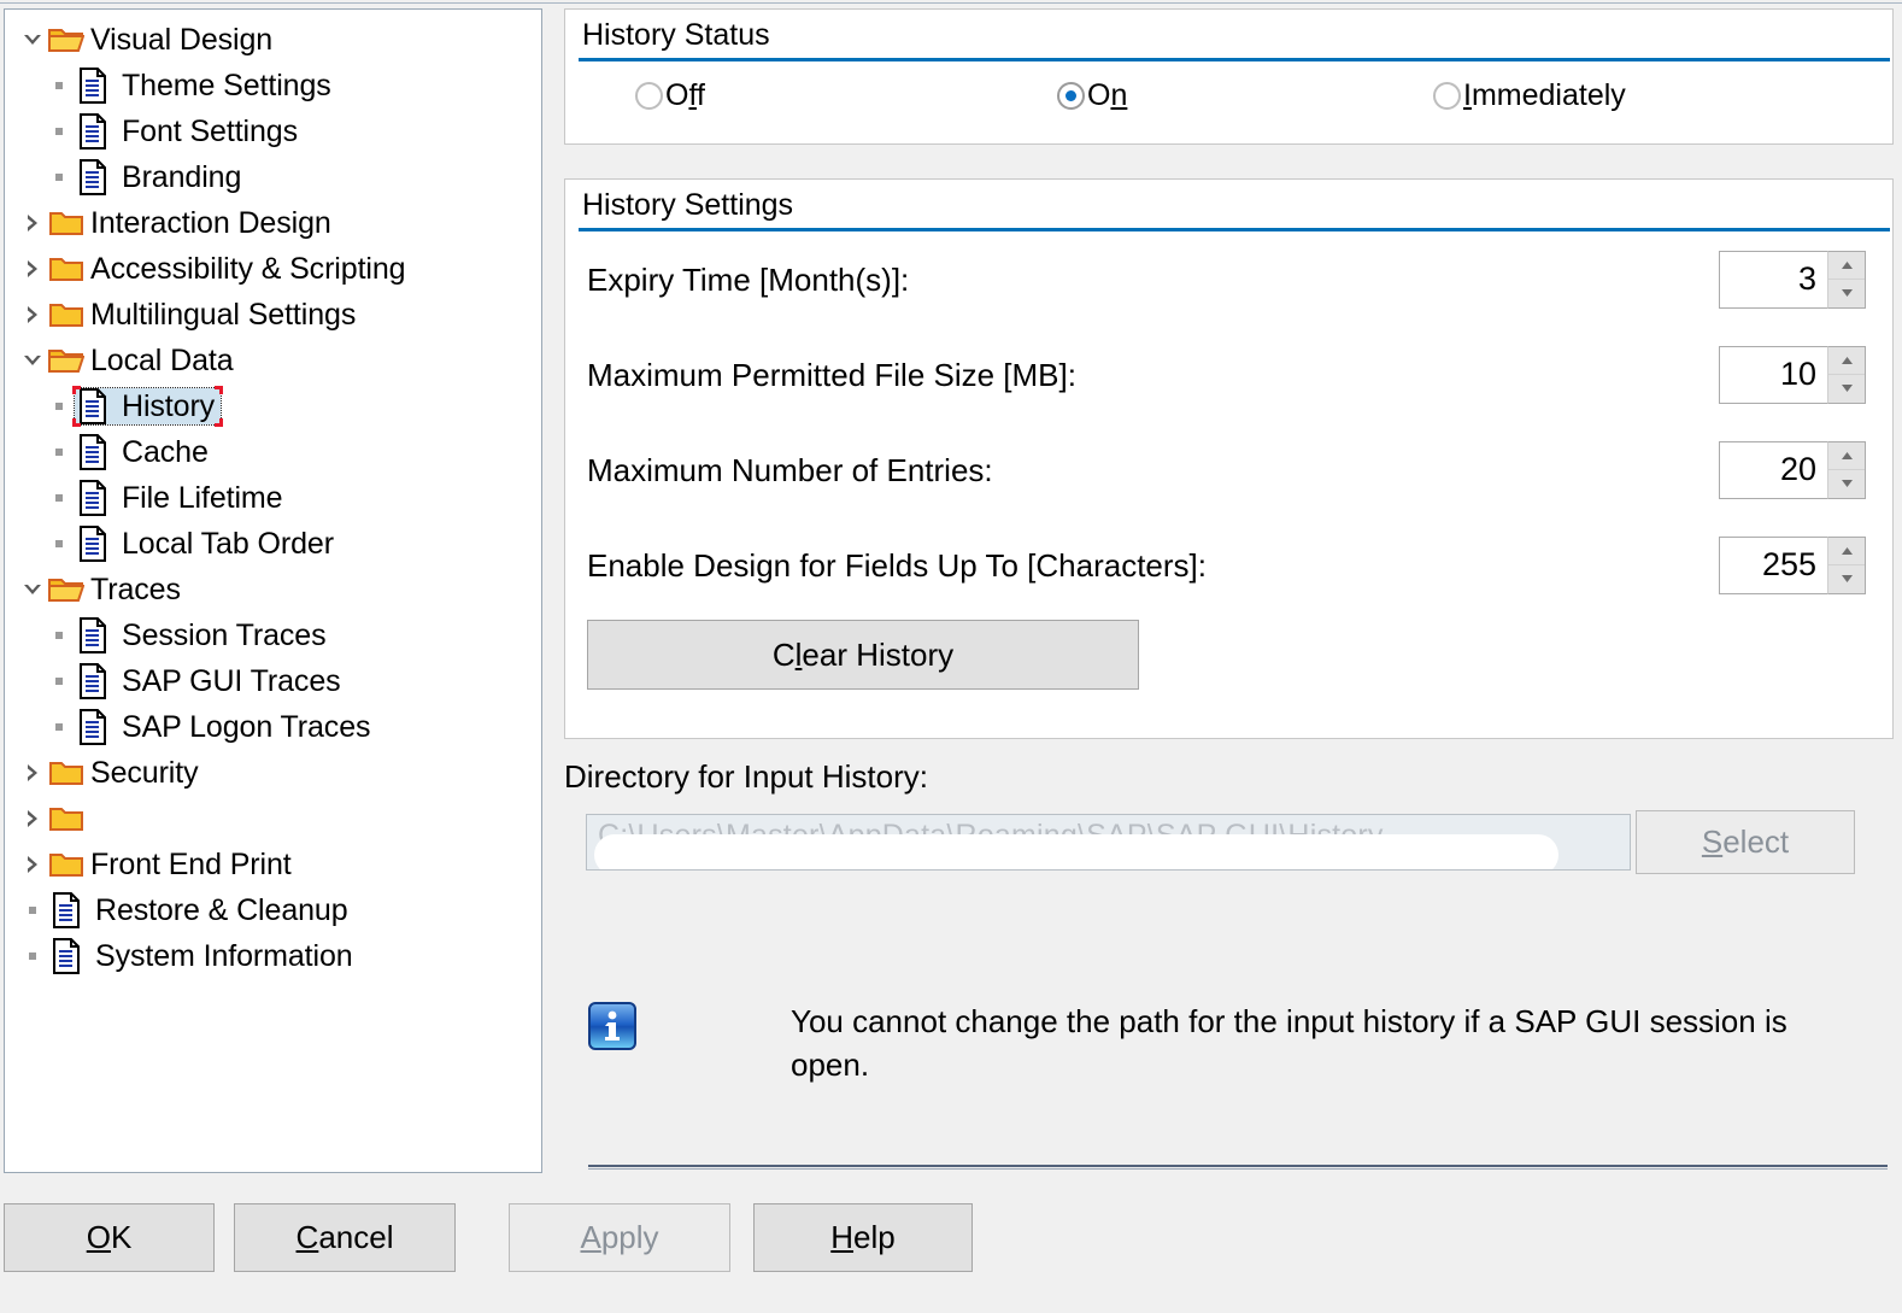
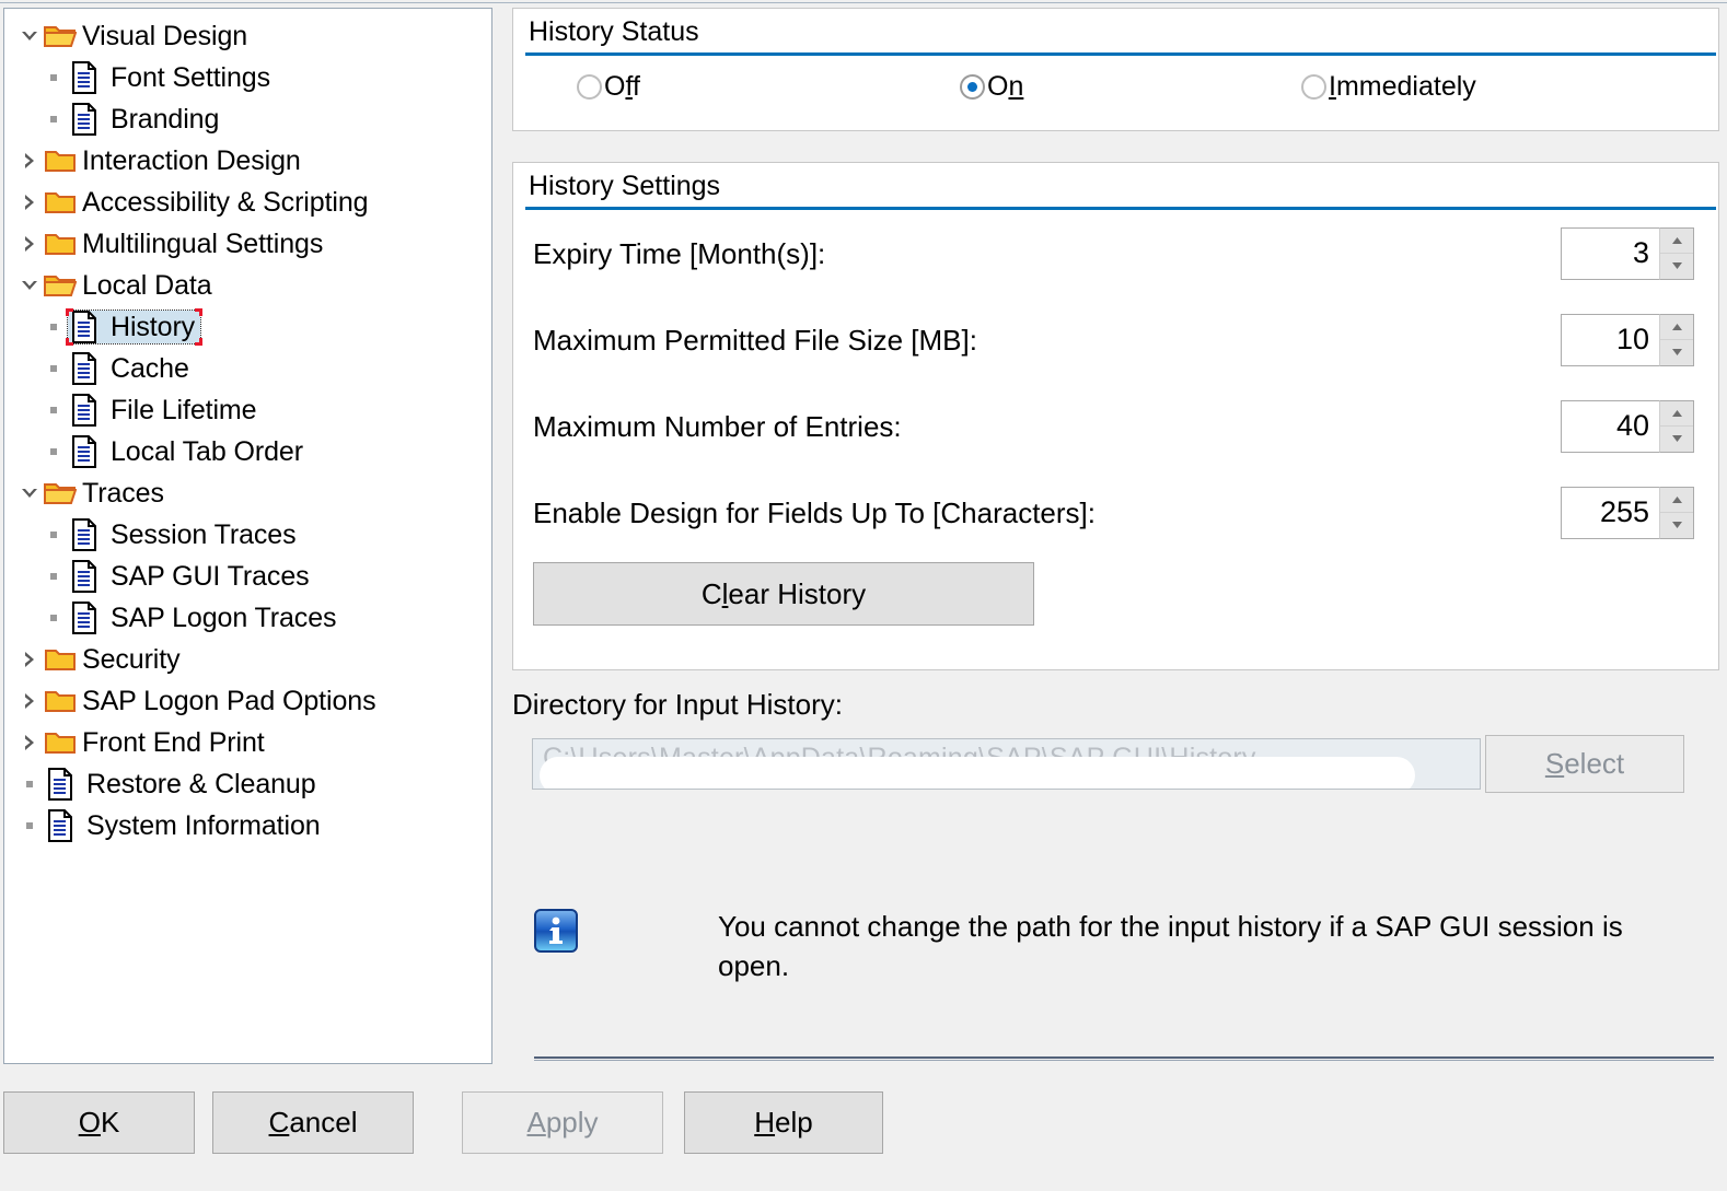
  Visual Design
- Theme Settings
  Font Settings
  Branding
  Interaction Design
  Accessibility & Scripting
  Multilingual Settings
  Local Data
  History
  Cache
  File Lifetime
  Local Tab Order
  Traces
  Session Traces
  SAP GUI Traces
  SAP Logon Traces
  Security
+ SAP Logon Pad Options
  Front End Print
  Restore & Cleanup
  System Information
  History Status
  Off
  On
  Immediately
  History Settings
  Expiry Time [Month(s)]:
  3
  Maximum Permitted File Size [MB]:
  10
  Maximum Number of Entries:
- 20
+ 40
  Enable Design for Fields Up To [Characters]:
  255
  Clear History
  Directory for Input History:
  Select
  You cannot change the path for the input history if a SAP GUI session is open.
  OK
  Cancel
  Apply
  Help
